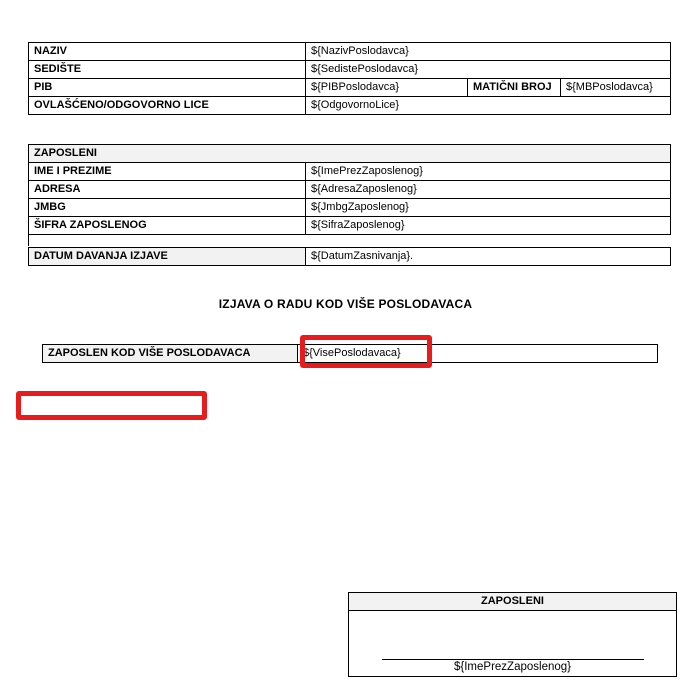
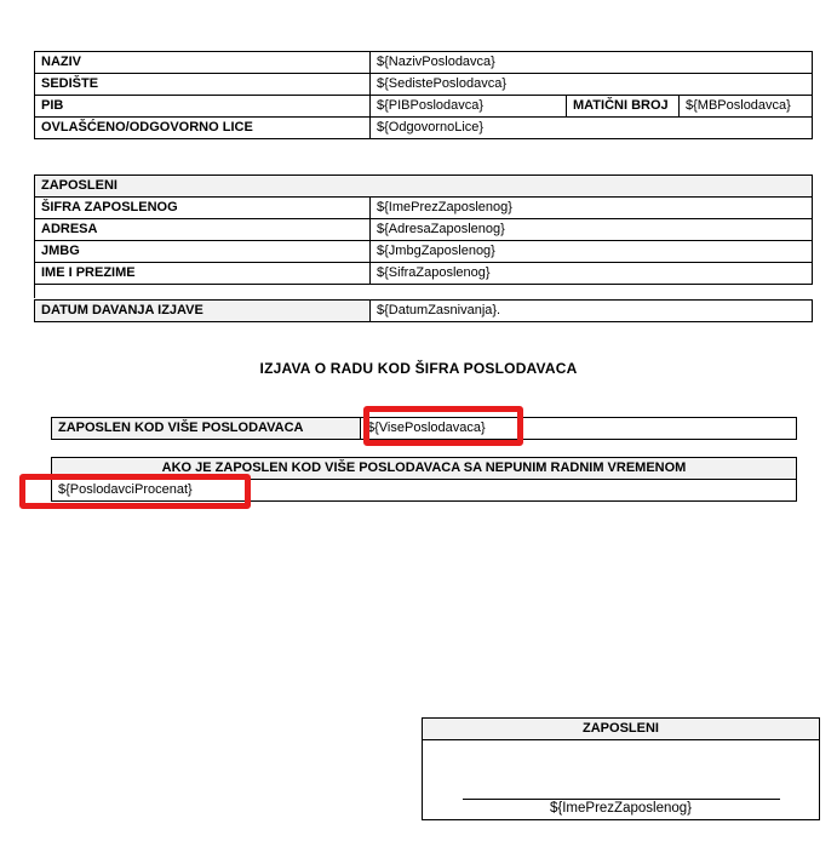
  NAZIV	${NazivPoslodavca}
  SEDIŠTE	${SedistePoslodavca}
  PIB	${PIBPoslodavca}	MATIČNI BROJ	${MBPoslodavca}
  OVLAŠĆENO/ODGOVORNO LICE	${OdgovornoLice}
  ZAPOSLENI
- IME I PREZIME	${ImePrezZaposlenog}
+ ŠIFRA ZAPOSLENOG	${ImePrezZaposlenog}
  ADRESA	${AdresaZaposlenog}
  JMBG	${JmbgZaposlenog}
- ŠIFRA ZAPOSLENOG	${SifraZaposlenog}
+ IME I PREZIME	${SifraZaposlenog}
  DATUM DAVANJA IZJAVE	${DatumZasnivanja}.
- IZJAVA O RADU KOD VIŠE POSLODAVACA
+ IZJAVA O RADU KOD ŠIFRA POSLODAVACA
  ZAPOSLEN KOD VIŠE POSLODAVACA	${VisePoslodavaca}
+ AKO JE ZAPOSLEN KOD VIŠE POSLODAVACA SA NEPUNIM RADNIM VREMENOM
+ ${PoslodavciProcenat}
  ZAPOSLENI
  ${ImePrezZaposlenog}
